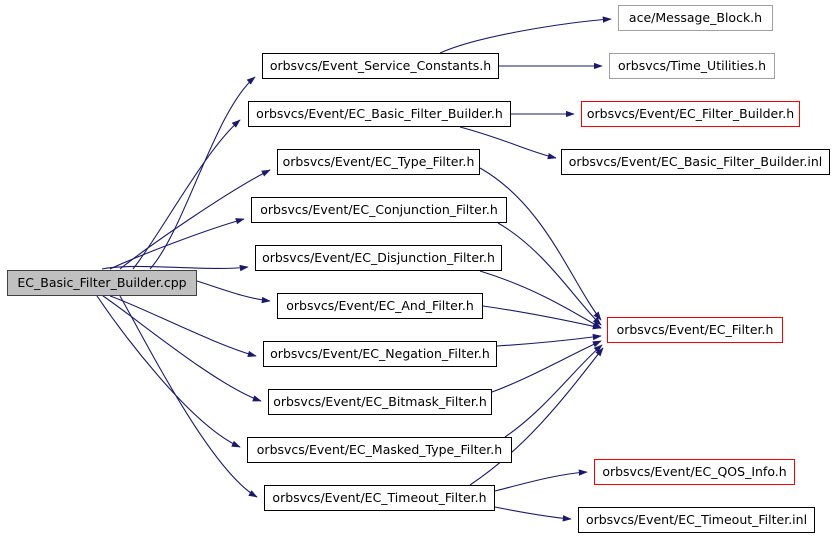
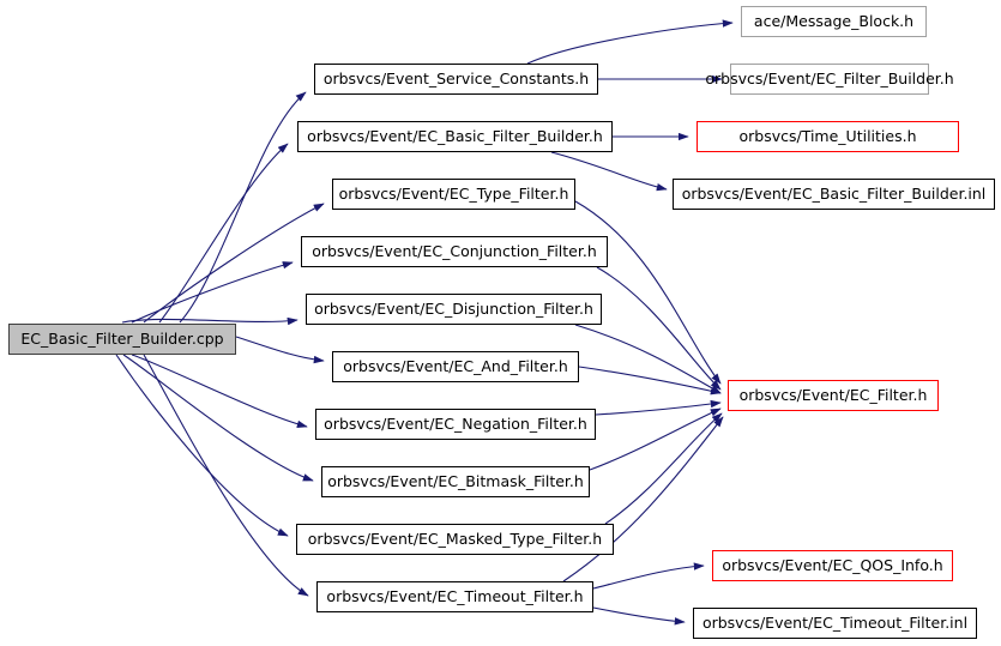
  EC_Basic_Filter_Builder.cpp
  ace/Message_Block.h
  orbsvcs/Event_Service_Constants.h
- orbsvcs/Time_Utilities.h
+ orbsvcs/Event/EC_Filter_Builder.h
  orbsvcs/Event/EC_Basic_Filter_Builder.h
- orbsvcs/Event/EC_Filter_Builder.h
+ orbsvcs/Time_Utilities.h
  orbsvcs/Event/EC_Type_Filter.h
  orbsvcs/Event/EC_Basic_Filter_Builder.inl
  orbsvcs/Event/EC_Conjunction_Filter.h
  orbsvcs/Event/EC_Disjunction_Filter.h
  orbsvcs/Event/EC_And_Filter.h
  orbsvcs/Event/EC_Filter.h
  orbsvcs/Event/EC_Negation_Filter.h
  orbsvcs/Event/EC_Bitmask_Filter.h
  orbsvcs/Event/EC_Masked_Type_Filter.h
  orbsvcs/Event/EC_QOS_Info.h
  orbsvcs/Event/EC_Timeout_Filter.h
  orbsvcs/Event/EC_Timeout_Filter.inl
